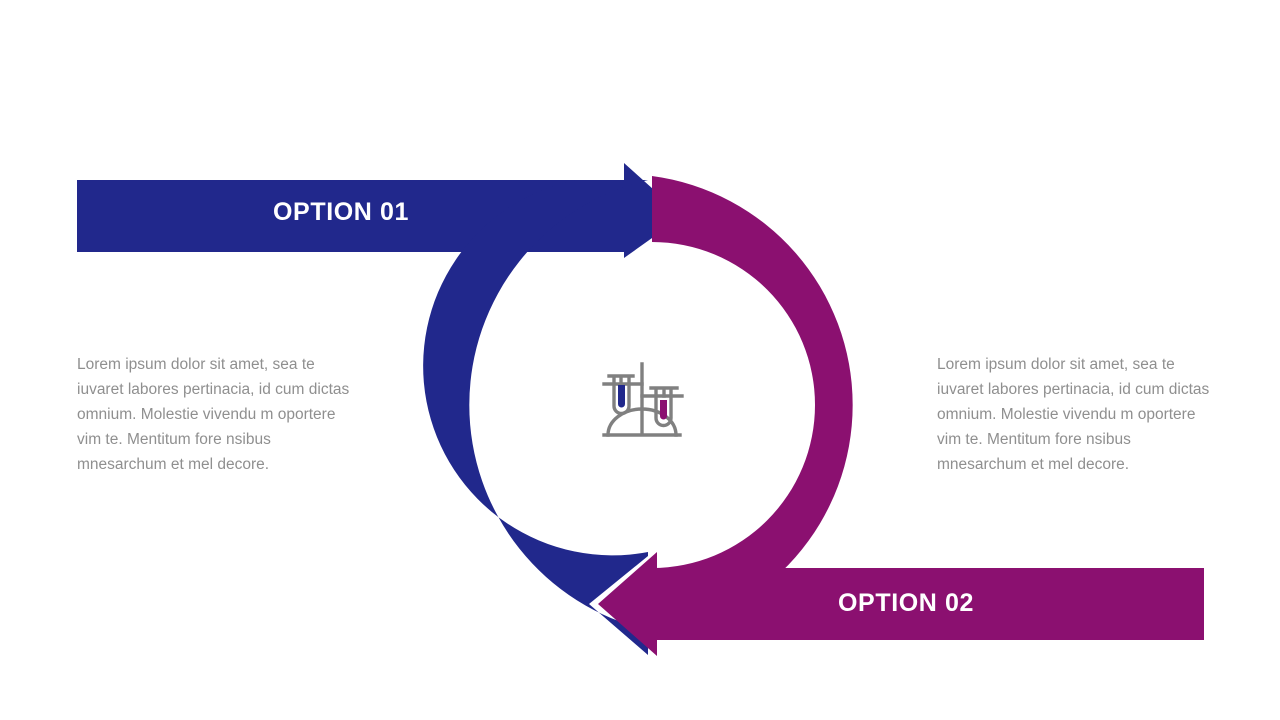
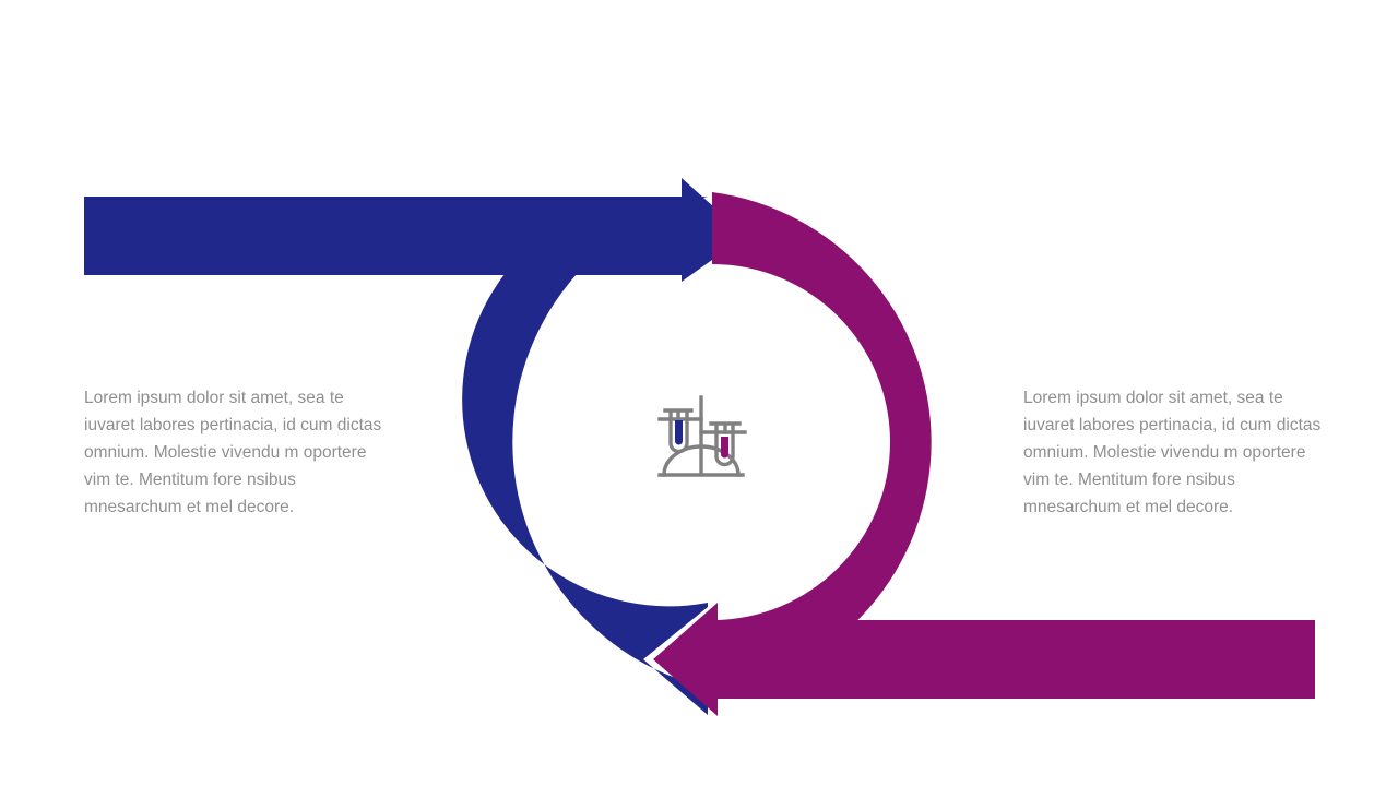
- OPTION 01
- OPTION 02
  Lorem ipsum dolor sit amet, sea te iuvaret labores pertinacia, id cum dictas omnium. Molestie vivendu m oportere vim te. Mentitum fore nsibus mnesarchum et mel decore.
  Lorem ipsum dolor sit amet, sea te iuvaret labores pertinacia, id cum dictas omnium. Molestie vivendu m oportere vim te. Mentitum fore nsibus mnesarchum et mel decore.
